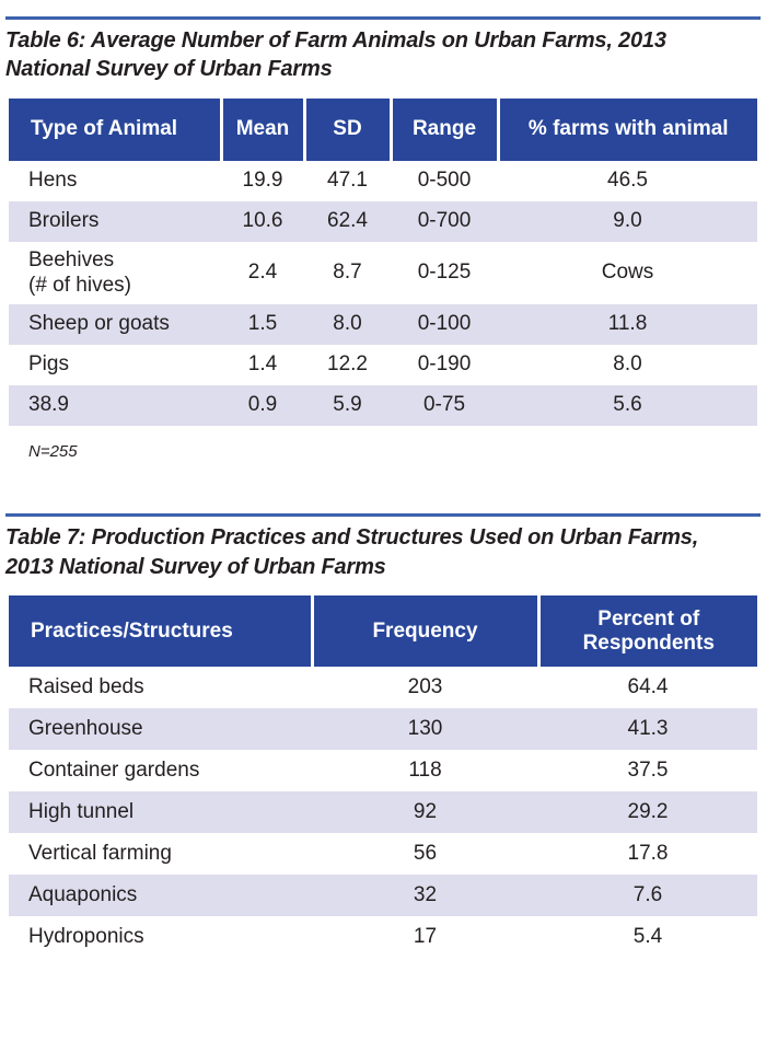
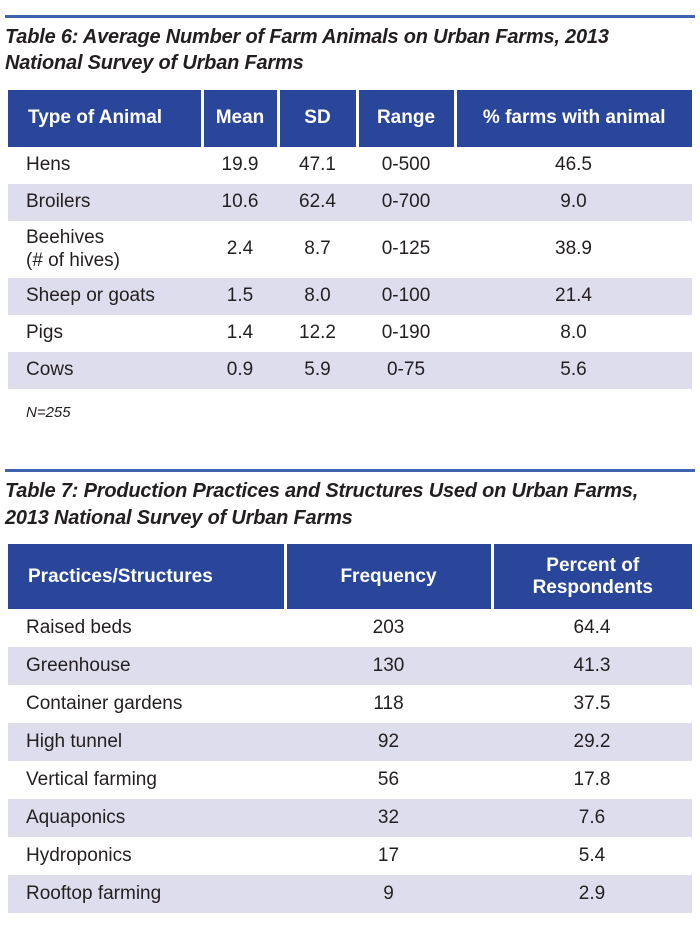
  Table 6: Average Number of Farm Animals on Urban Farms, 2013 National Survey of Urban Farms
  Type of Animal	Mean	SD	Range	% farms with animal
  Hens	19.9	47.1	0-500	46.5
  Broilers	10.6	62.4	0-700	9.0
- Beehives (# of hives)	2.4	8.7	0-125	Cows
+ Beehives (# of hives)	2.4	8.7	0-125	38.9
- Sheep or goats	1.5	8.0	0-100	11.8
+ Sheep or goats	1.5	8.0	0-100	21.4
  Pigs	1.4	12.2	0-190	8.0
- 38.9	0.9	5.9	0-75	5.6
+ Cows	0.9	5.9	0-75	5.6
  N=255
  Table 7: Production Practices and Structures Used on Urban Farms, 2013 National Survey of Urban Farms
  Practices/Structures	Frequency	Percent of Respondents
  Raised beds	203	64.4
  Greenhouse	130	41.3
  Container gardens	118	37.5
  High tunnel	92	29.2
  Vertical farming	56	17.8
  Aquaponics	32	7.6
  Hydroponics	17	5.4
+ Rooftop farming	9	2.9
